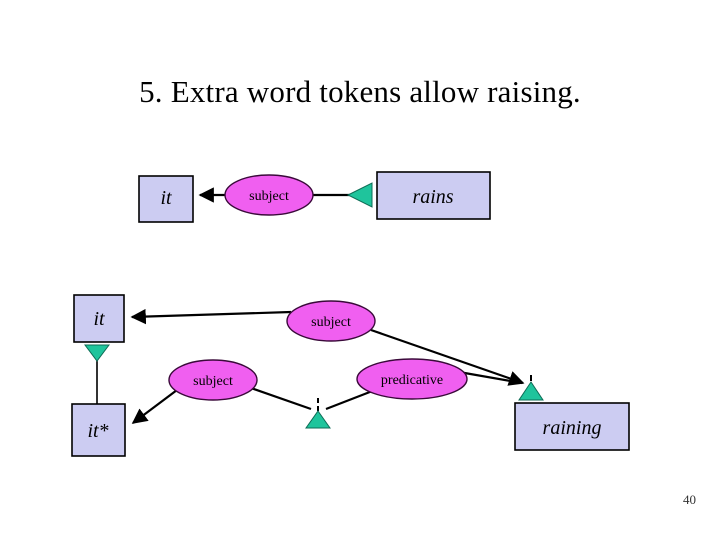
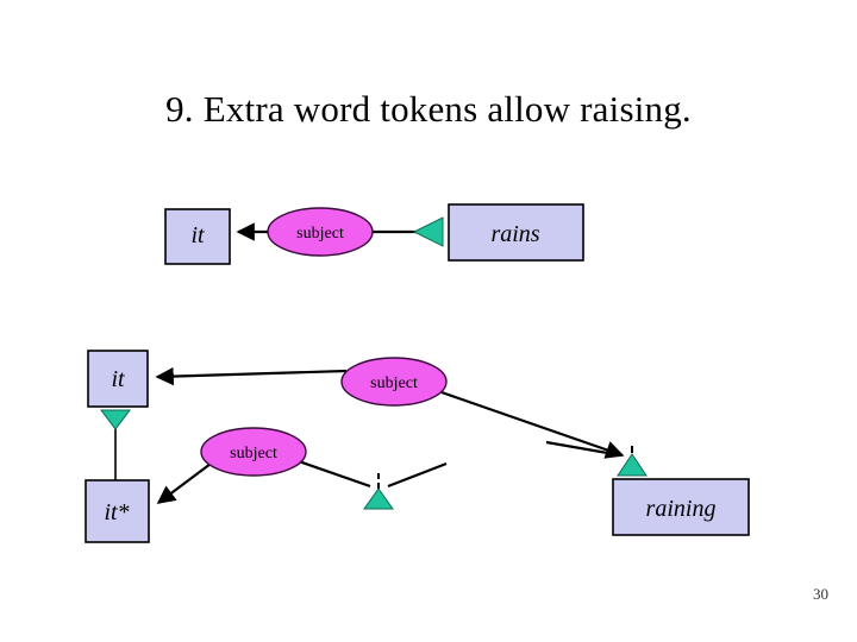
- 5. Extra word tokens allow raising.
+ 9. Extra word tokens allow raising.
  it
  rains
  it
  it*
  raining
  subject
  subject
  subject
- predicative
- 40
+ 30
